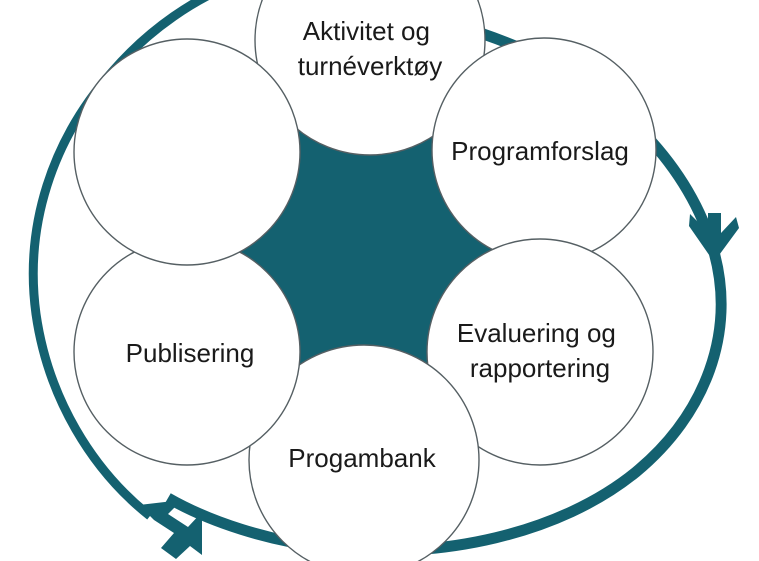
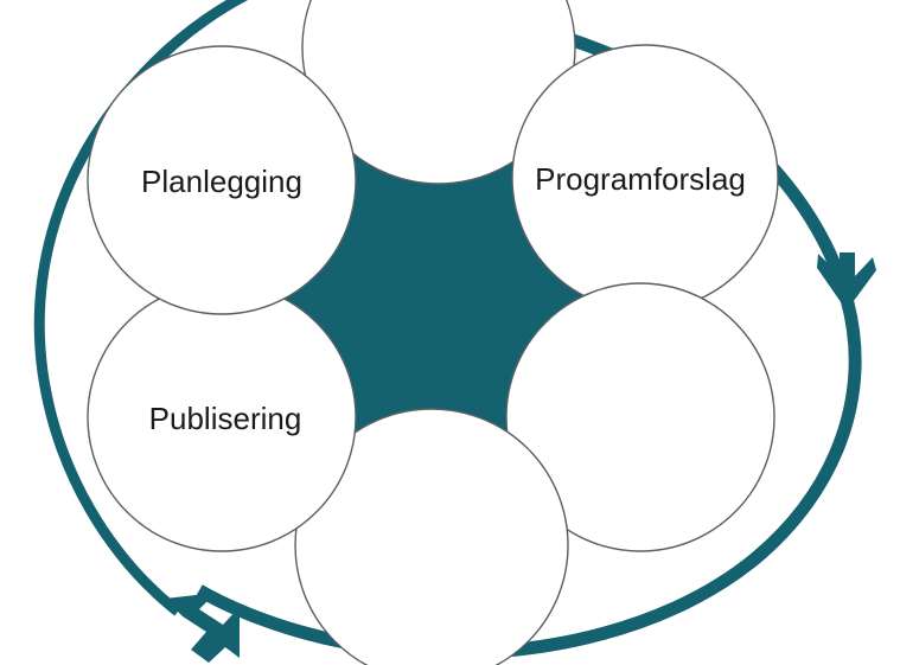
- Aktivitet og turnéverktøy
  Programforslag
- Evaluering og rapportering
- Progambank
  Publisering
+ Planlegging
